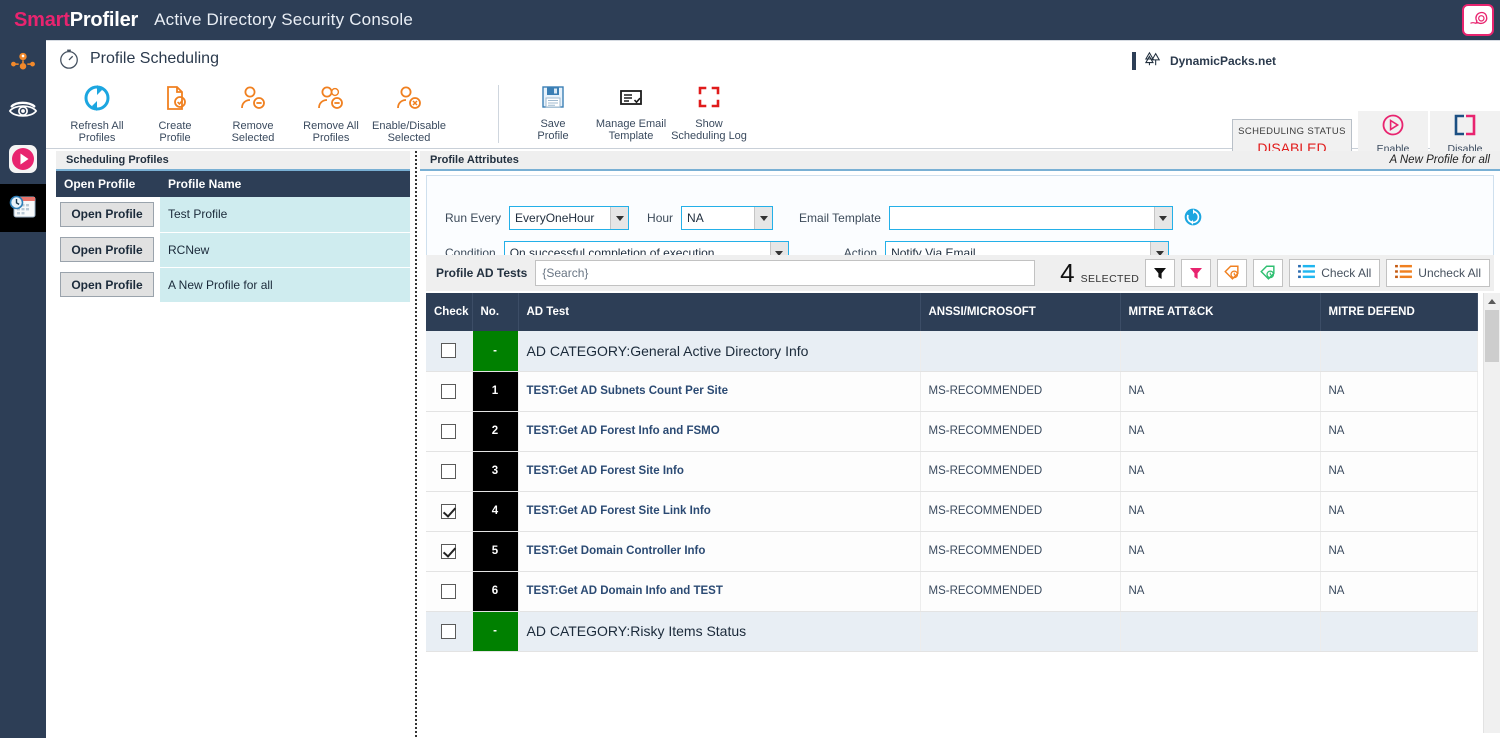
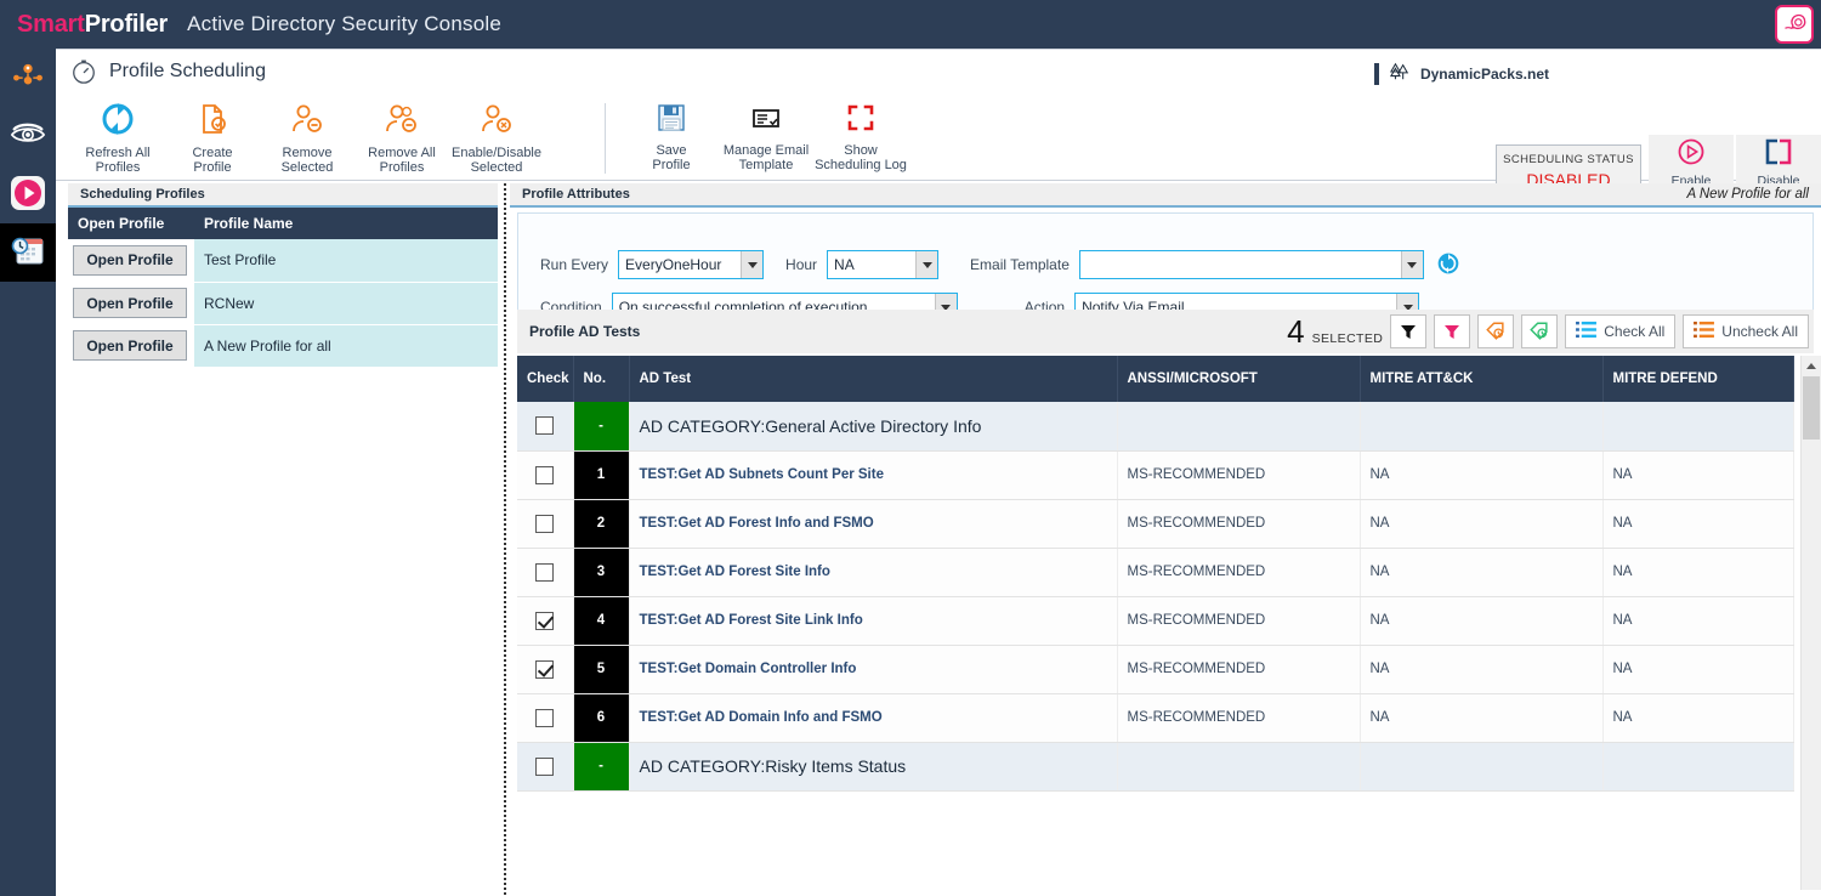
  SmartProfiler
  Active Directory Security Console
  Profile Scheduling
  DynamicPacks.net
  Refresh All
  Profiles
  Create
  Profile
  Remove
  Selected
  Remove All
  Profiles
  Enable/Disable
  Selected
  Save
  Profile
  Manage Email
  Template
  Show
  Scheduling Log
  SCHEDULING STATUS
  DISABLED
  Enable
  Disable
  Scheduling Profiles
  Open Profile	Profile Name
  Open Profile	Test Profile
  Open Profile	RCNew
  Open Profile	A New Profile for all
  Profile Attributes
  A New Profile for all
  Run Every
  EveryOneHour
  Hour
  NA
  Email Template
  Condition
  On successful completion of execution
  Action
  Notify Via Email
  Profile AD Tests
- {Search}
  4
  SELECTED
  Check All
  Uncheck All
  Check	No.	AD Test	ANSSI/MICROSOFT	MITRE ATT&CK	MITRE DEFEND
  	-	AD CATEGORY:General Active Directory Info
  	1	TEST:Get AD Subnets Count Per Site	MS-RECOMMENDED	NA	NA
  	2	TEST:Get AD Forest Info and FSMO	MS-RECOMMENDED	NA	NA
  	3	TEST:Get AD Forest Site Info	MS-RECOMMENDED	NA	NA
  	4	TEST:Get AD Forest Site Link Info	MS-RECOMMENDED	NA	NA
  	5	TEST:Get Domain Controller Info	MS-RECOMMENDED	NA	NA
- 	6	TEST:Get AD Domain Info and TEST	MS-RECOMMENDED	NA	NA
+ 	6	TEST:Get AD Domain Info and FSMO	MS-RECOMMENDED	NA	NA
  	-	AD CATEGORY:Risky Items Status
